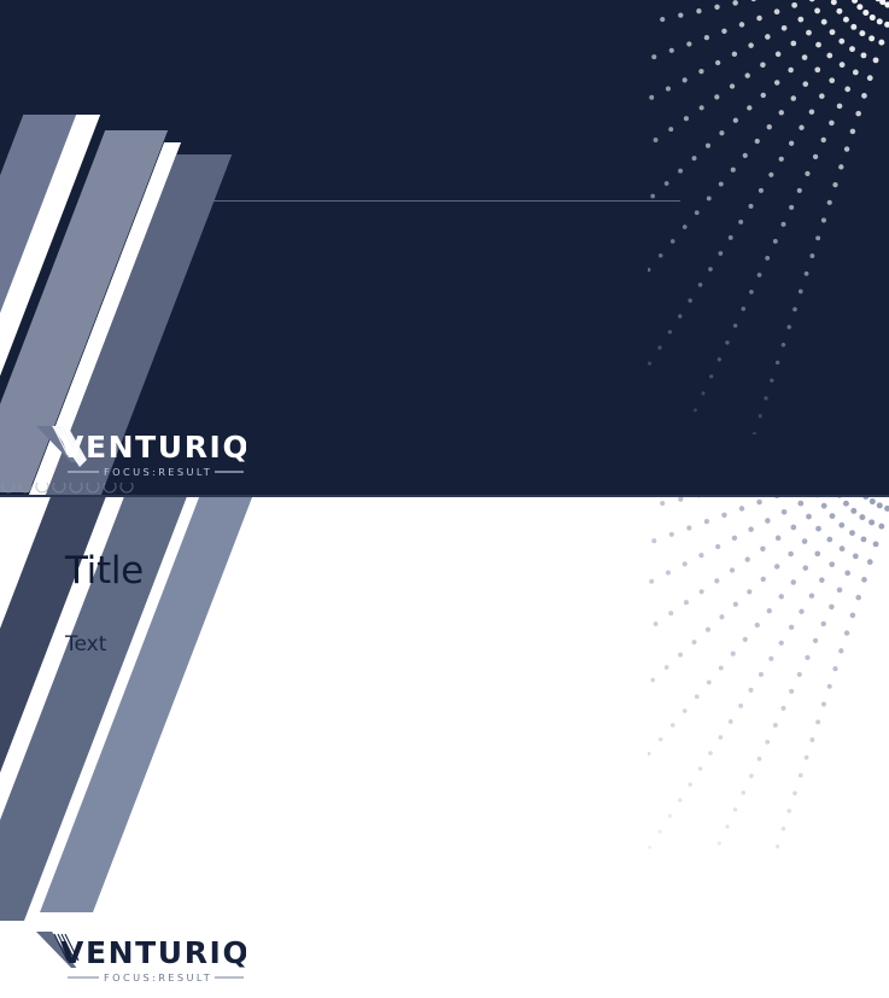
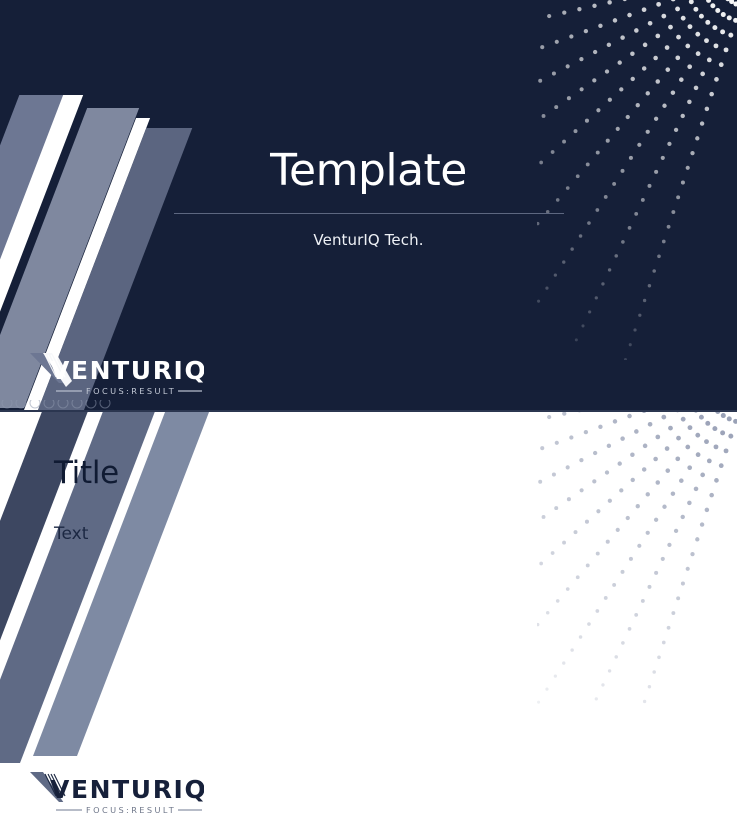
+ Template
+ VenturIQ Tech.
  VENTURIQ
  FOCUS:RESULT
  Title
  Text
  VENTURIQ
  FOCUS:RESULT
